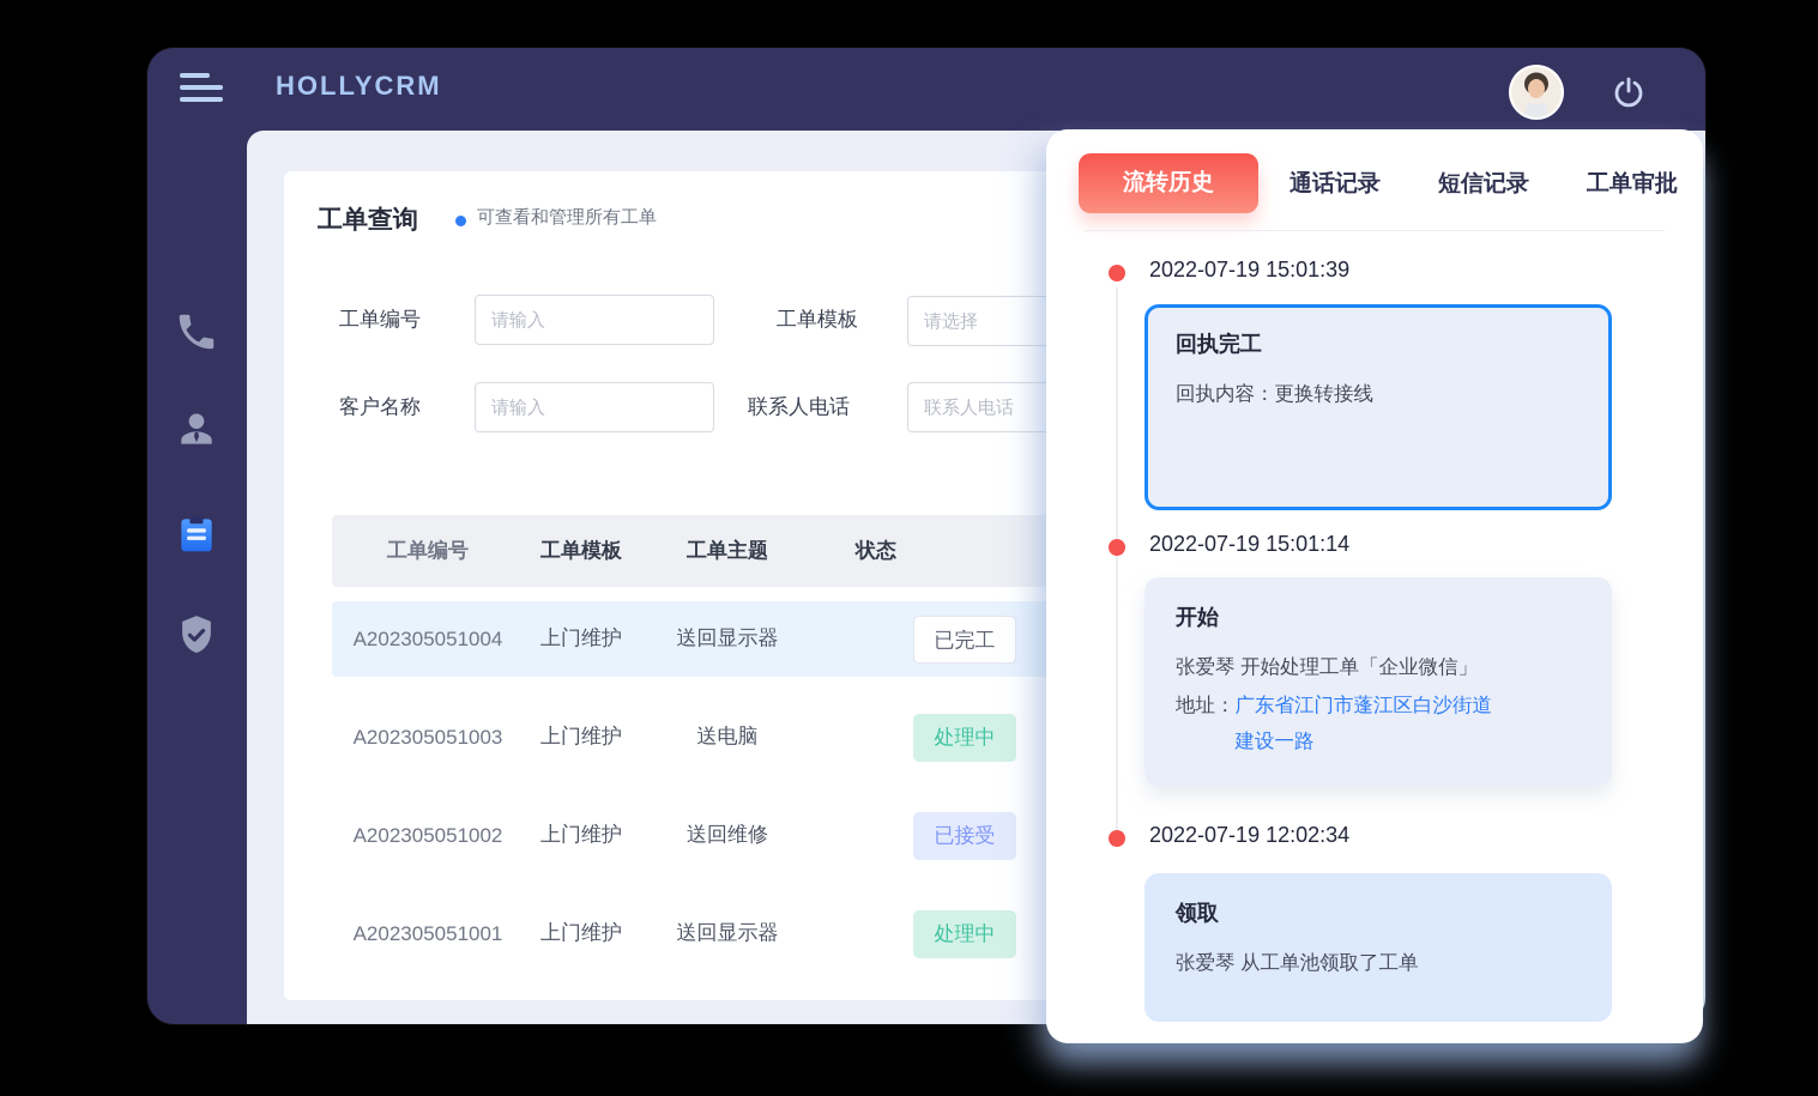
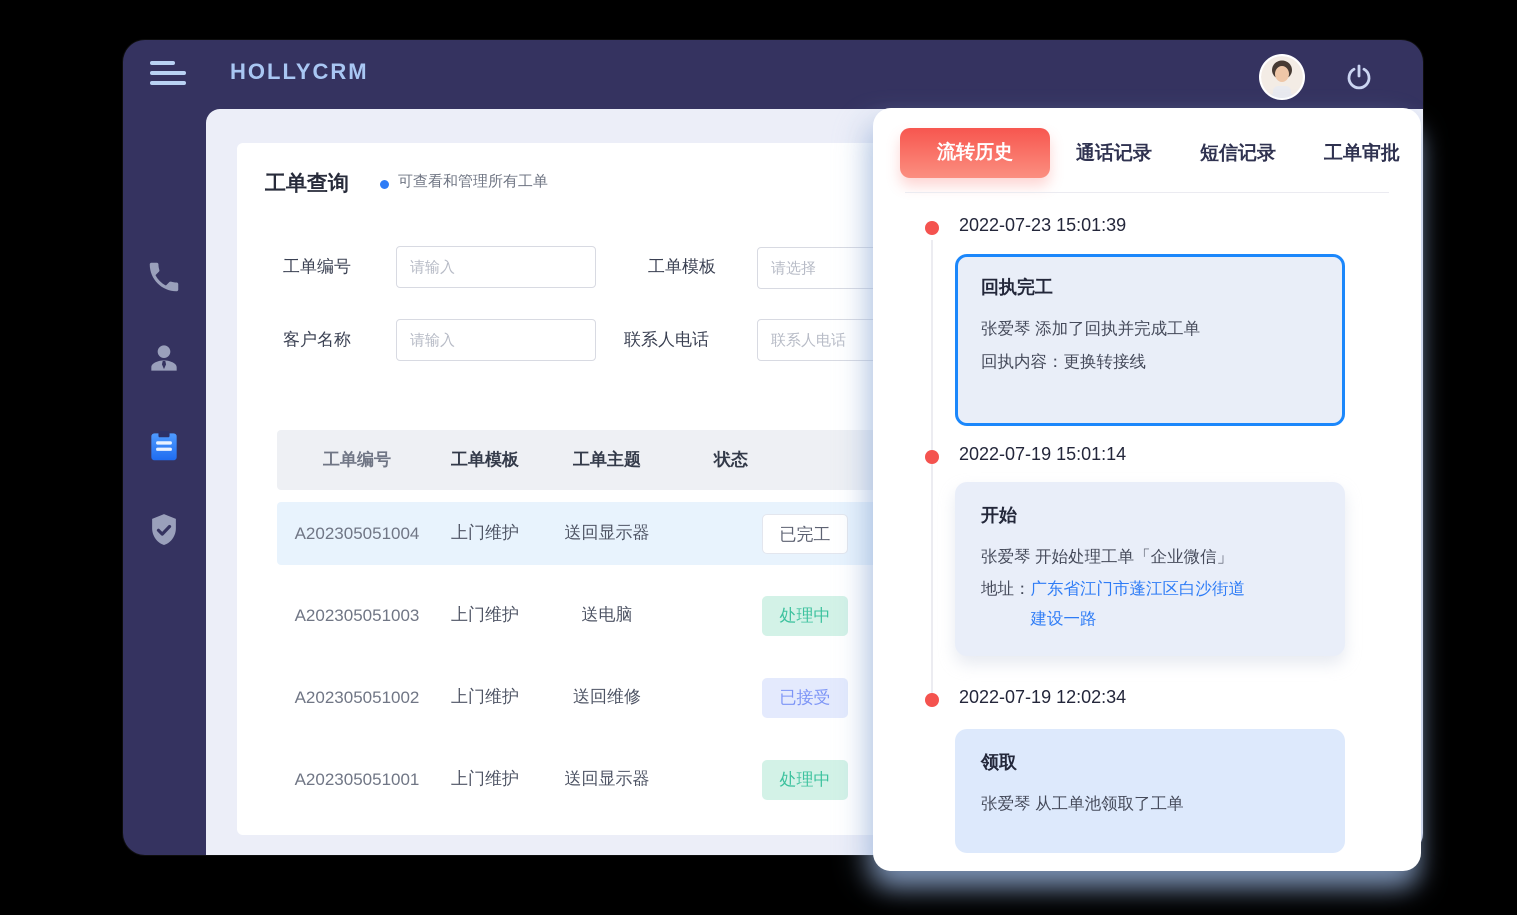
  HOLLYCRM
  工单查询
  可查看和管理所有工单
  工单编号
  请输入
  工单模板
  请选择
  客户名称
  请输入
  联系人电话
  联系人电话
  工单编号
  工单模板
  工单主题
  状态
  A202305051004
  上门维护
  送回显示器
  已完工
  A202305051003
  上门维护
  送电脑
  处理中
  A202305051002
  上门维护
  送回维修
  已接受
  A202305051001
  上门维护
  送回显示器
  处理中
  流转历史
  通话记录
  短信记录
  工单审批
- 2022-07-19 15:01:39
+ 2022-07-23 15:01:39
  回执完工
+ 张爱琴 添加了回执并完成工单
  回执内容：更换转接线
  2022-07-19 15:01:14
  开始
  张爱琴 开始处理工单「企业微信」
  地址：
  广东省江门市蓬江区白沙街道建设一路
  2022-07-19 12:02:34
  领取
  张爱琴 从工单池领取了工单
